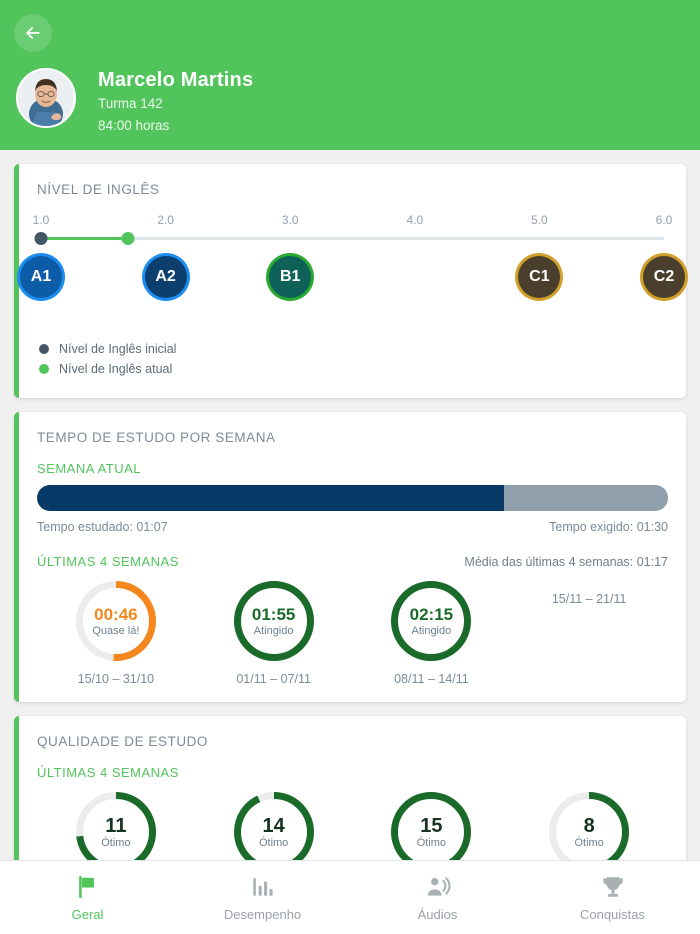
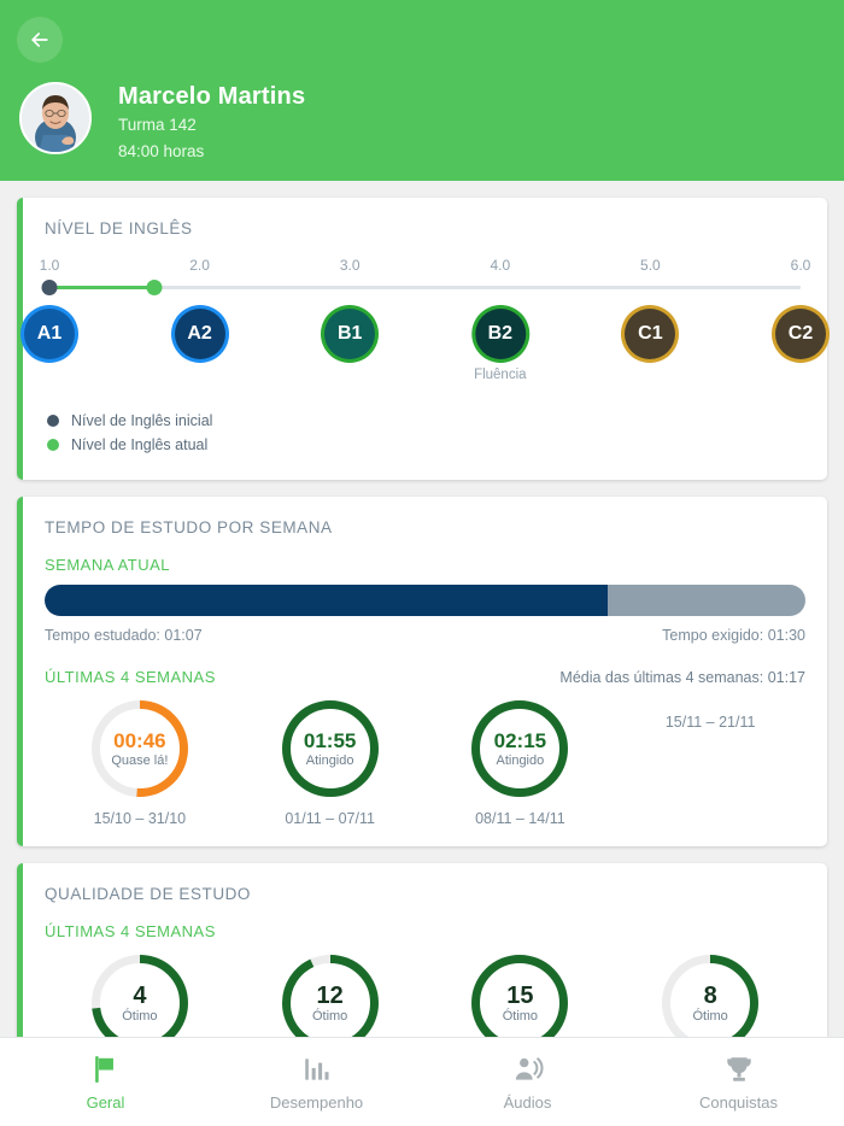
  Marcelo Martins
  Turma 142
  84:00 horas
  NÍVEL DE INGLÊS
  1.0
  2.0
  3.0
  4.0
  5.0
  6.0
  A1
  A2
  B1
+ B2
+ Fluência
  C1
  C2
  Nível de Inglês inicial
  Nível de Inglês atual
  TEMPO DE ESTUDO POR SEMANA
  SEMANA ATUAL
  Tempo estudado: 01:07
  Tempo exigido: 01:30
  ÚLTIMAS 4 SEMANAS
  Média das últimas 4 semanas: 01:17
  00:46
  Quase lá!
  15/10 – 31/10
  01:55
  Atingido
  01/11 – 07/11
  02:15
  Atingido
  08/11 – 14/11
  15/11 – 21/11
  QUALIDADE DE ESTUDO
  ÚLTIMAS 4 SEMANAS
- 11
+ 4
  Ótimo
- 14
+ 12
  Ótimo
  15
  Ótimo
  8
  Ótimo
  Geral
  Desempenho
  Áudios
  Conquistas
